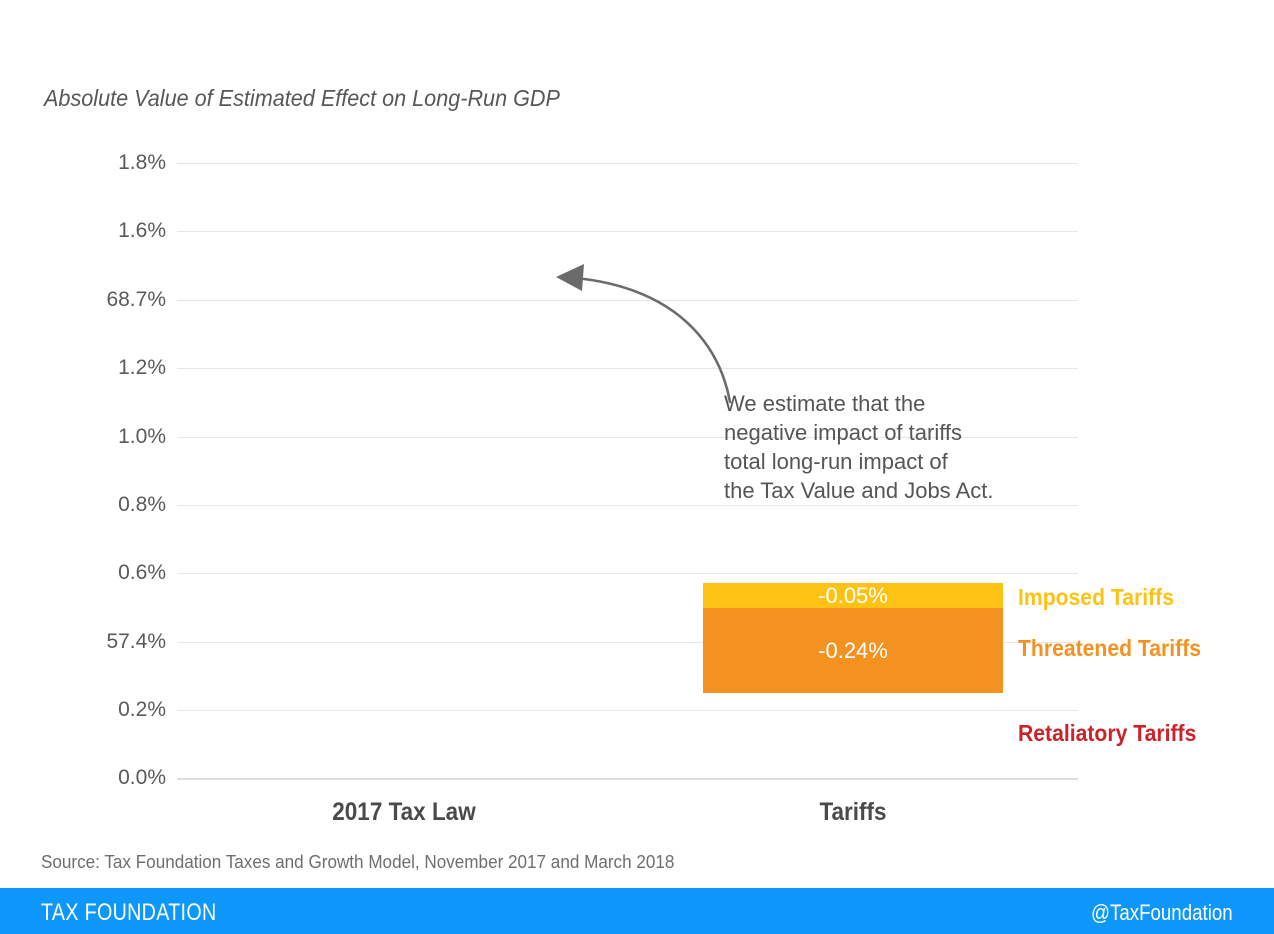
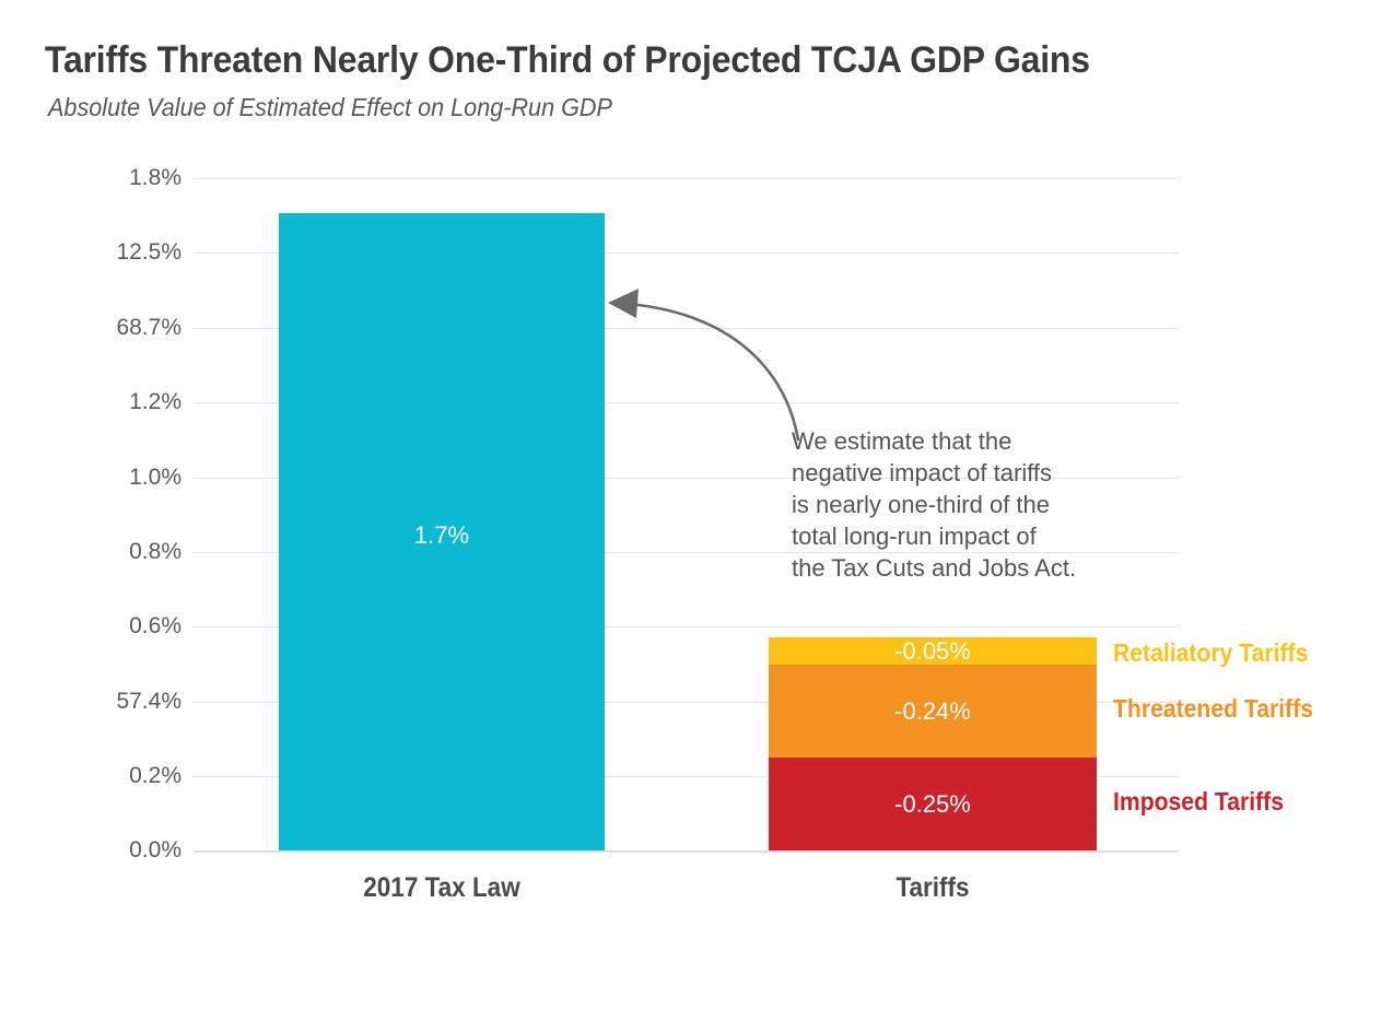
+ Tariffs Threaten Nearly One-Third of Projected TCJA GDP Gains
  Absolute Value of Estimated Effect on Long-Run GDP
  1.8%
- 1.6%
+ 12.5%
  68.7%
  1.2%
  1.0%
  0.8%
  0.6%
  57.4%
  0.2%
  0.0%
+ 1.7%
  -0.05%
  -0.24%
+ -0.25%
  2017 Tax Law
  Tariffs
- Imposed Tariffs
+ Retaliatory Tariffs
  Threatened Tariffs
- Retaliatory Tariffs
+ Imposed Tariffs
  We estimate that the
  negative impact of tariffs
+ is nearly one-third of the
  total long-run impact of
- the Tax Value and Jobs Act.
+ the Tax Cuts and Jobs Act.
- Source: Tax Foundation Taxes and Growth Model, November 2017 and March 2018
- TAX FOUNDATION
- @TaxFoundation
